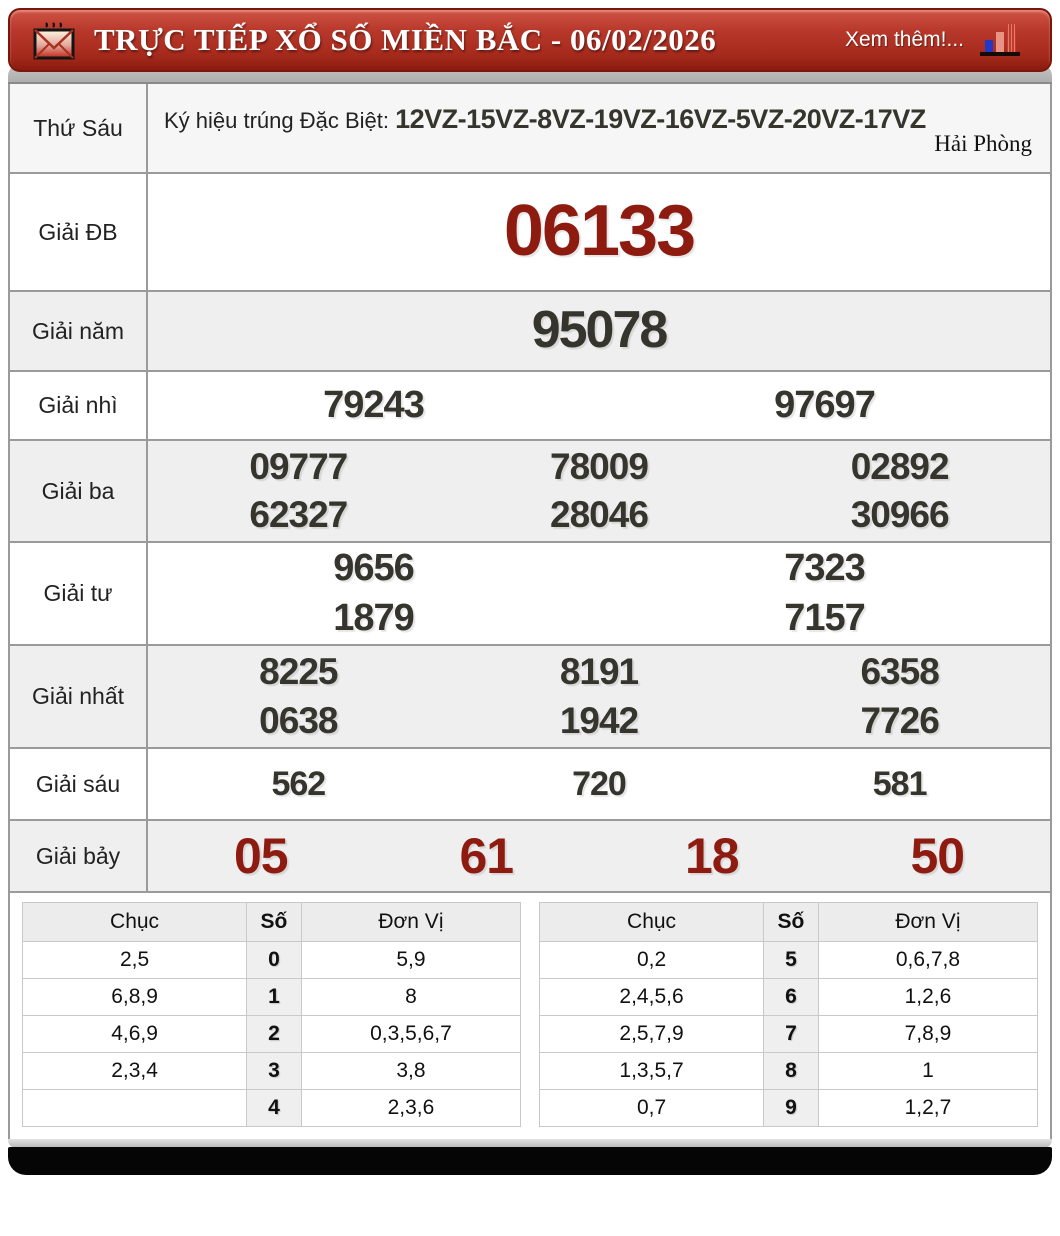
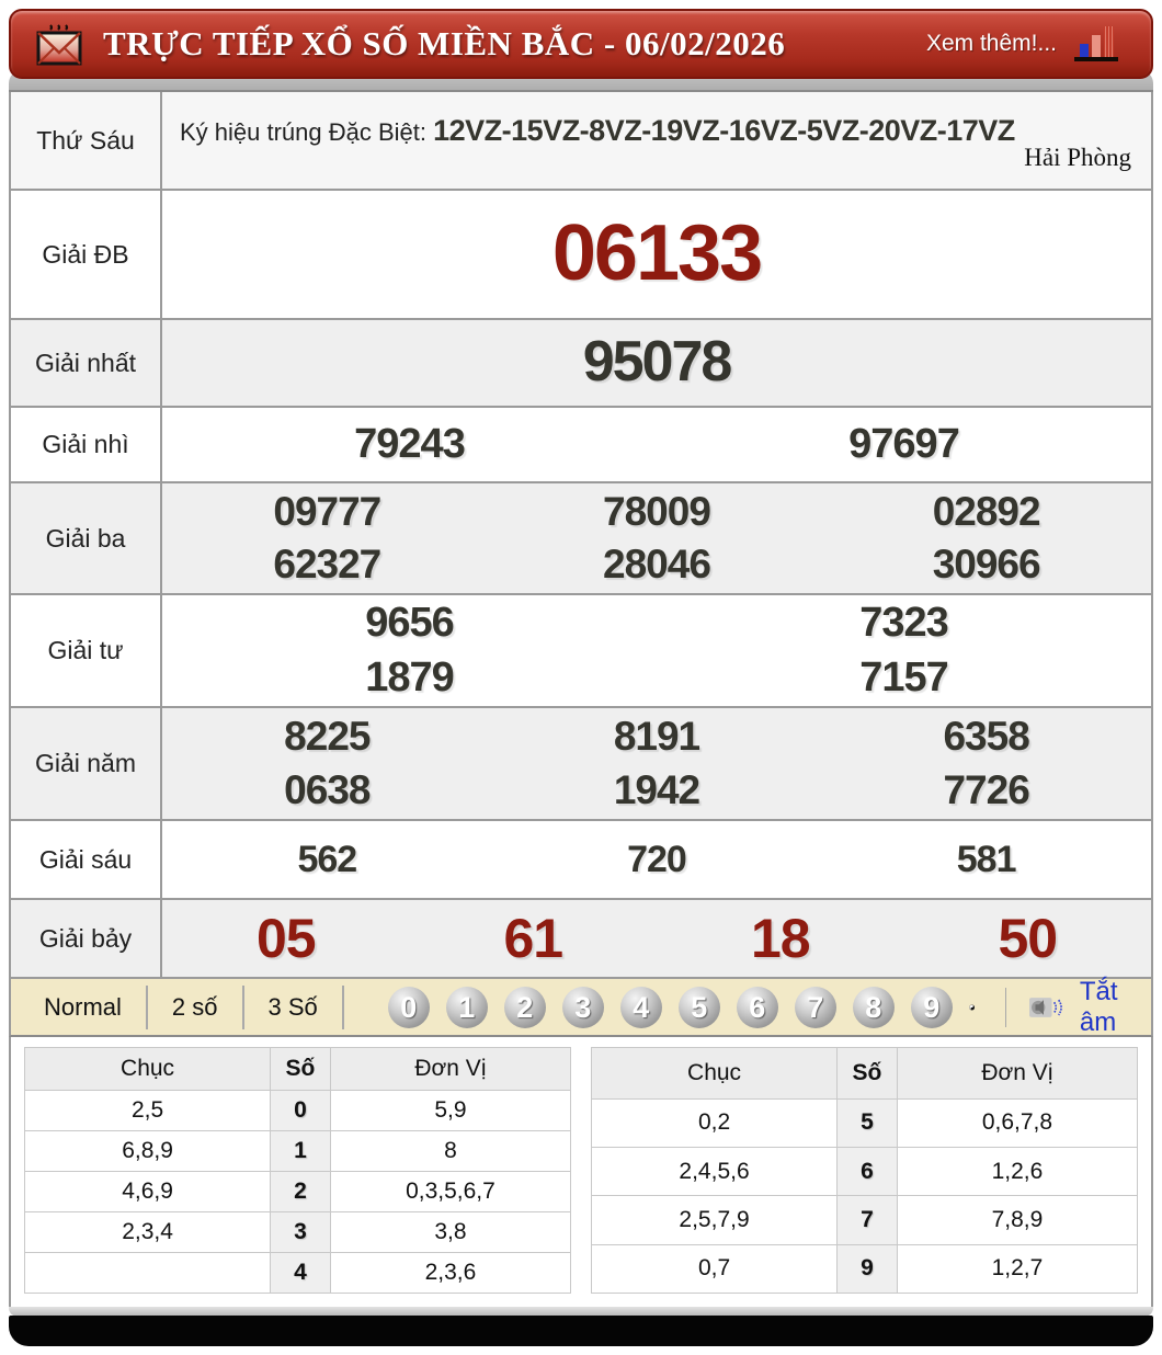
  TRỰC TIẾP XỔ SỐ MIỀN BẮC - 06/02/2026
  Xem thêm!...
  Thứ Sáu
  Ký hiệu trúng Đặc Biệt: 12VZ-15VZ-8VZ-19VZ-16VZ-5VZ-20VZ-17VZ
  Hải Phòng
  Giải ĐB
  06133
- Giải năm
+ Giải nhất
  95078
  Giải nhì
  79243
  97697
  Giải ba
  09777
  78009
  02892
  62327
  28046
  30966
  Giải tư
  9656
  7323
  1879
  7157
- Giải nhất
+ Giải năm
  8225
  8191
  6358
  0638
  1942
  7726
  Giải sáu
  562
  720
  581
  Giải bảy
  05
  61
  18
  50
+ Normal
+ 2 số
+ 3 Số
+ 0
+ 1
+ 2
+ 3
+ 4
+ 5
+ 6
+ 7
+ 8
+ 9
+ Tắt âm
  Chục	Số	Đơn Vị
  2,5	0	5,9
  6,8,9	1	8
  4,6,9	2	0,3,5,6,7
  2,3,4	3	3,8
  	4	2,3,6
  Chục	Số	Đơn Vị
  0,2	5	0,6,7,8
  2,4,5,6	6	1,2,6
  2,5,7,9	7	7,8,9
- 1,3,5,7	8	1
  0,7	9	1,2,7
